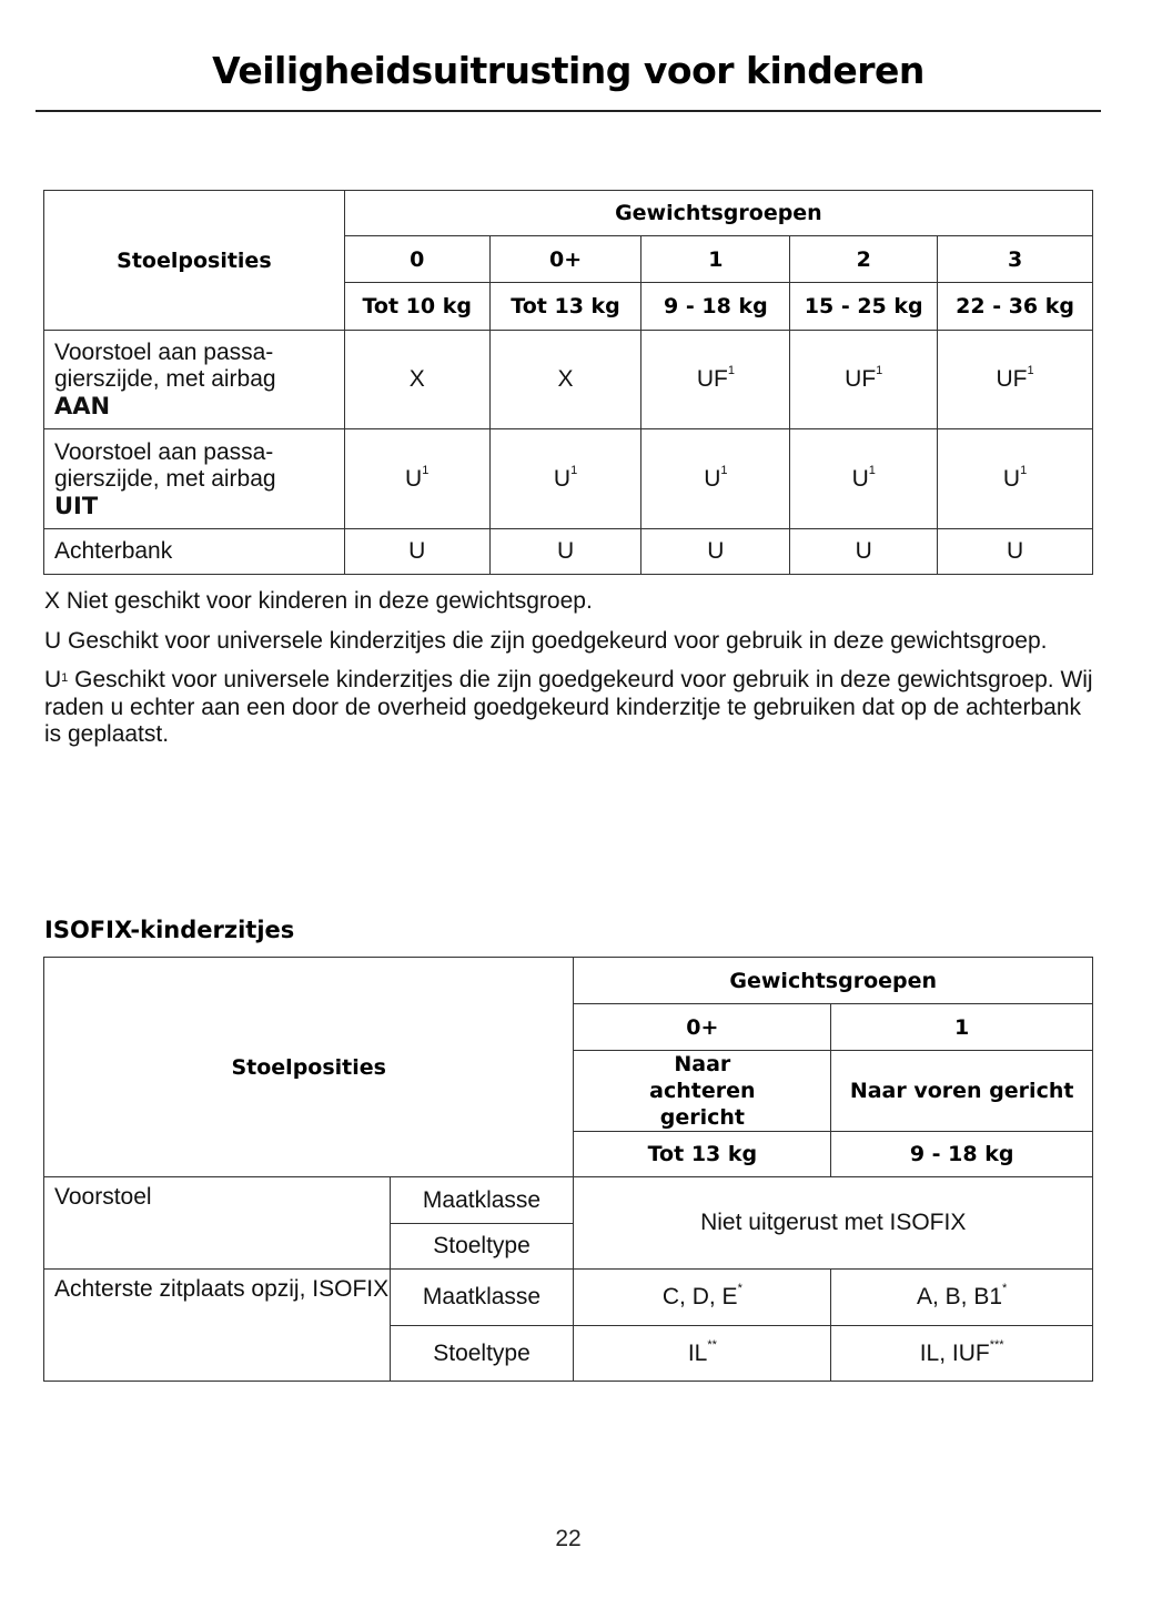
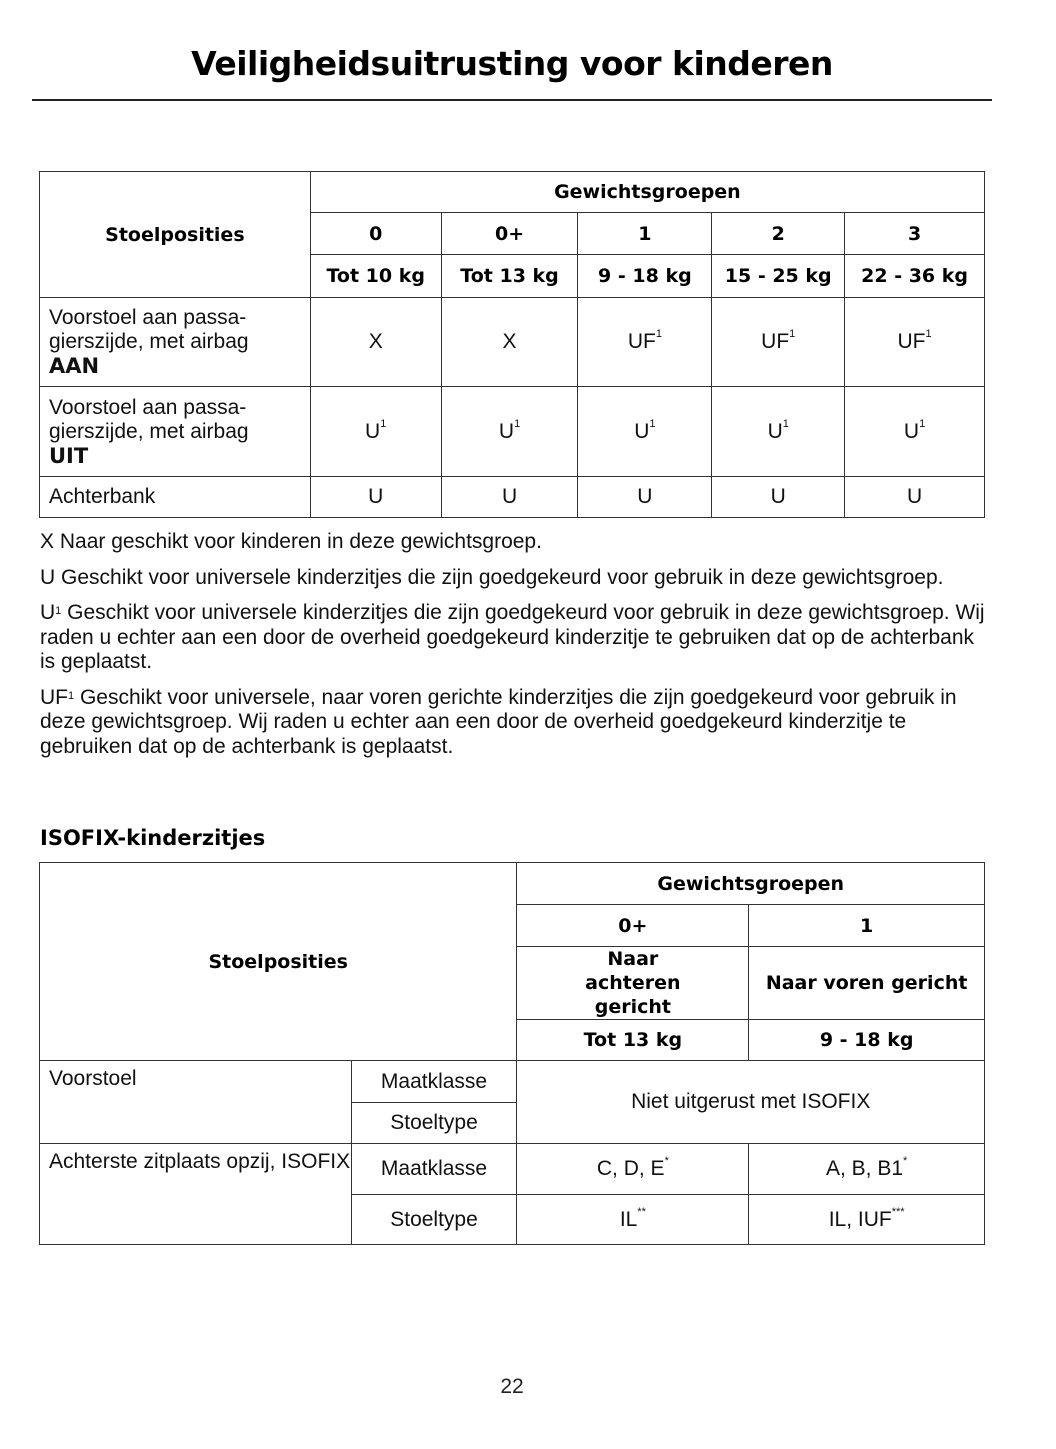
  Veiligheidsuitrusting voor kinderen
  Stoelposities	Gewichtsgroepen
  0	0+	1	2	3
  Tot 10 kg	Tot 13 kg	9 - 18 kg	15 - 25 kg	22 - 36 kg
  Voorstoel aan passa- gierszijde, met airbag AAN	X	X	UF1	UF1	UF1
  Voorstoel aan passa- gierszijde, met airbag UIT	U1	U1	U1	U1	U1
  Achterbank	U	U	U	U	U
- X Niet geschikt voor kinderen in deze gewichtsgroep.
+ X Naar geschikt voor kinderen in deze gewichtsgroep.
  U Geschikt voor universele kinderzitjes die zijn goedgekeurd voor gebruik in deze gewichtsgroep.
  U1 Geschikt voor universele kinderzitjes die zijn goedgekeurd voor gebruik in deze gewichtsgroep. Wij raden u echter aan een door de overheid goedgekeurd kinderzitje te gebruiken dat op de achterbank is geplaatst.
+ UF1 Geschikt voor universele, naar voren gerichte kinderzitjes die zijn goedgekeurd voor gebruik in deze gewichtsgroep. Wij raden u echter aan een door de overheid goedgekeurd kinderzitje te gebruiken dat op de achterbank is geplaatst.
  ISOFIX-kinderzitjes
  Stoelposities	Gewichtsgroepen
  0+	1
  Naar achteren gericht	Naar voren gericht
  Tot 13 kg	9 - 18 kg
  Voorstoel	Maatklasse	Niet uitgerust met ISOFIX
  Stoeltype
  Achterste zitplaats opzij, ISOFIX	Maatklasse	C, D, E*	A, B, B1*
  Stoeltype	IL**	IL, IUF***
  22
